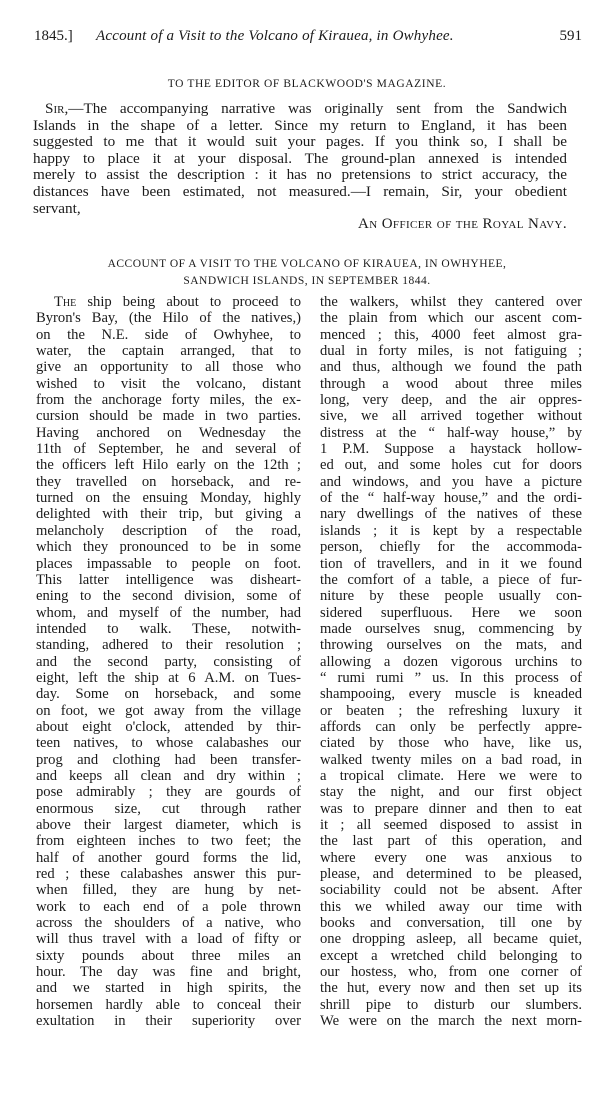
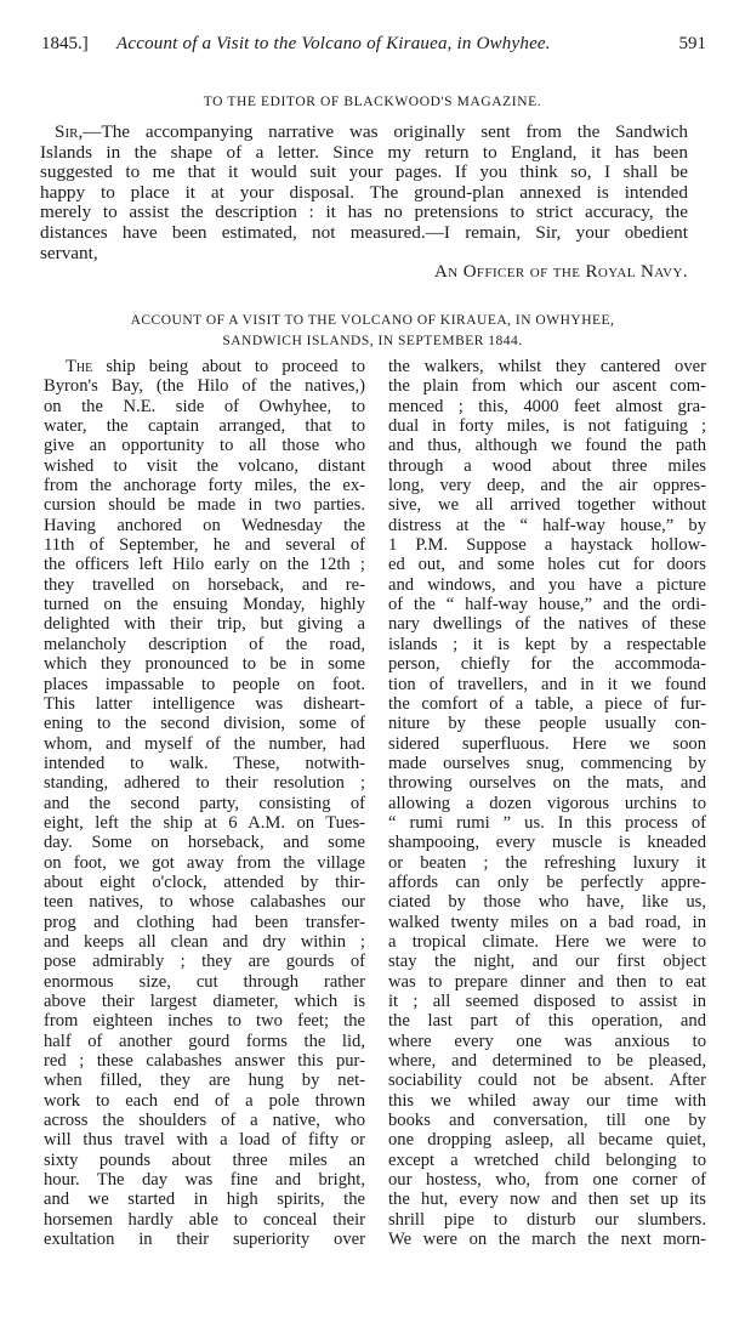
  1845.]
  Account of a Visit to the Volcano of Kirauea, in Owhyhee.
  591
  TO THE EDITOR OF BLACKWOOD'S MAGAZINE.
  Sir,—The accompanying narrative was originally sent from the Sandwich
  Islands in the shape of a letter. Since my return to England, it has been
  suggested to me that it would suit your pages. If you think so, I shall be
  happy to place it at your disposal. The ground-plan annexed is intended
  merely to assist the description : it has no pretensions to strict accuracy, the
  distances have been estimated, not measured.—I remain, Sir, your obedient
  servant,
  An Officer of the Royal Navy.
  ACCOUNT OF A VISIT TO THE VOLCANO OF KIRAUEA, IN OWHYHEE,
  SANDWICH ISLANDS, IN SEPTEMBER 1844.
  The ship being about to proceed to
  Byron's Bay, (the Hilo of the natives,)
  on the N.E. side of Owhyhee, to
  water, the captain arranged, that to
  give an opportunity to all those who
  wished to visit the volcano, distant
  from the anchorage forty miles, the ex-
  cursion should be made in two parties.
  Having anchored on Wednesday the
  11th of September, he and several of
  the officers left Hilo early on the 12th ;
  they travelled on horseback, and re-
  turned on the ensuing Monday, highly
  delighted with their trip, but giving a
  melancholy description of the road,
  which they pronounced to be in some
  places impassable to people on foot.
  This latter intelligence was disheart-
  ening to the second division, some of
  whom, and myself of the number, had
  intended to walk. These, notwith-
  standing, adhered to their resolution ;
  and the second party, consisting of
  eight, left the ship at 6 A.M. on Tues-
  day. Some on horseback, and some
  on foot, we got away from the village
  about eight o'clock, attended by thir-
  teen natives, to whose calabashes our
  prog and clothing had been transfer-
  and keeps all clean and dry within ;
  pose admirably ; they are gourds of
  enormous size, cut through rather
  above their largest diameter, which is
  from eighteen inches to two feet; the
  half of another gourd forms the lid,
  red ; these calabashes answer this pur-
  when filled, they are hung by net-
  work to each end of a pole thrown
  across the shoulders of a native, who
  will thus travel with a load of fifty or
  sixty pounds about three miles an
  hour. The day was fine and bright,
  and we started in high spirits, the
  horsemen hardly able to conceal their
  exultation in their superiority over
  the walkers, whilst they cantered over
  the plain from which our ascent com-
  menced ; this, 4000 feet almost gra-
  dual in forty miles, is not fatiguing ;
  and thus, although we found the path
  through a wood about three miles
  long, very deep, and the air oppres-
  sive, we all arrived together without
  distress at the “ half-way house,” by
  1 P.M. Suppose a haystack hollow-
  ed out, and some holes cut for doors
  and windows, and you have a picture
  of the “ half-way house,” and the ordi-
  nary dwellings of the natives of these
  islands ; it is kept by a respectable
  person, chiefly for the accommoda-
  tion of travellers, and in it we found
  the comfort of a table, a piece of fur-
  niture by these people usually con-
  sidered superfluous. Here we soon
  made ourselves snug, commencing by
  throwing ourselves on the mats, and
  allowing a dozen vigorous urchins to
  “ rumi rumi ” us. In this process of
  shampooing, every muscle is kneaded
  or beaten ; the refreshing luxury it
  affords can only be perfectly appre-
  ciated by those who have, like us,
  walked twenty miles on a bad road, in
  a tropical climate. Here we were to
  stay the night, and our first object
  was to prepare dinner and then to eat
  it ; all seemed disposed to assist in
  the last part of this operation, and
  where every one was anxious to
- please, and determined to be pleased,
+ where, and determined to be pleased,
  sociability could not be absent. After
  this we whiled away our time with
  books and conversation, till one by
  one dropping asleep, all became quiet,
  except a wretched child belonging to
  our hostess, who, from one corner of
  the hut, every now and then set up its
  shrill pipe to disturb our slumbers.
  We were on the march the next morn-
